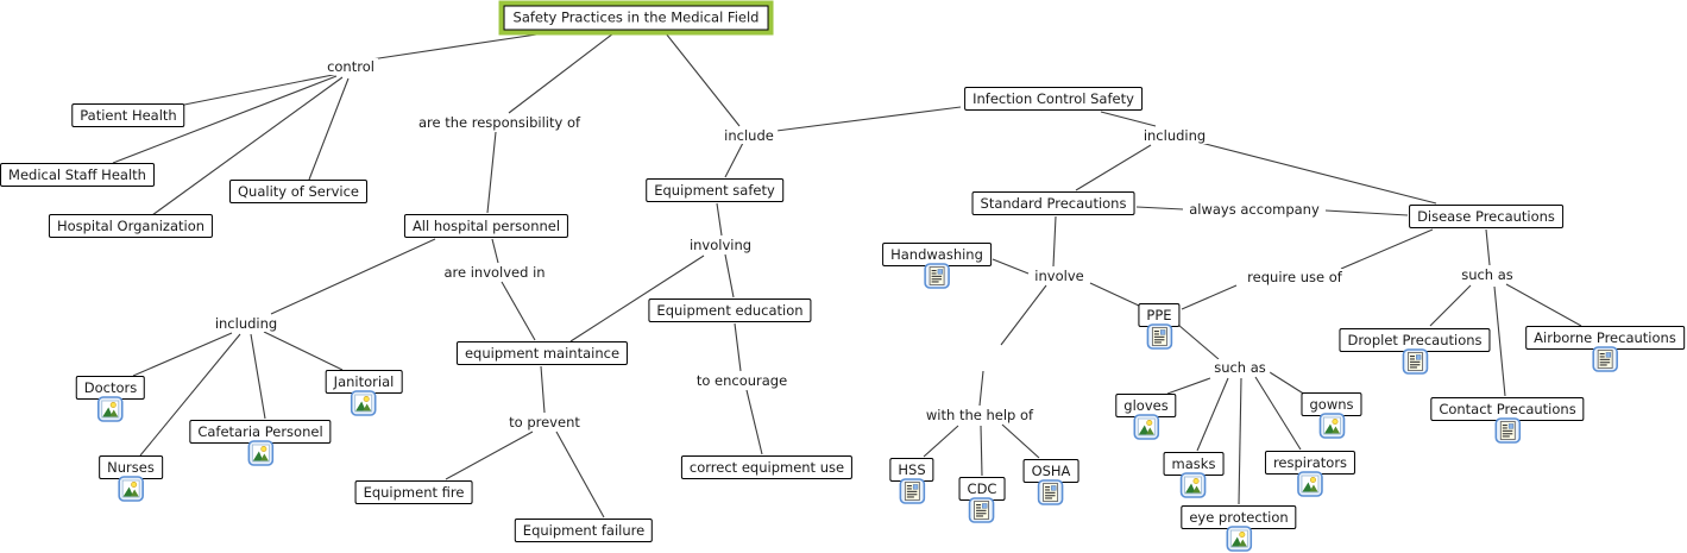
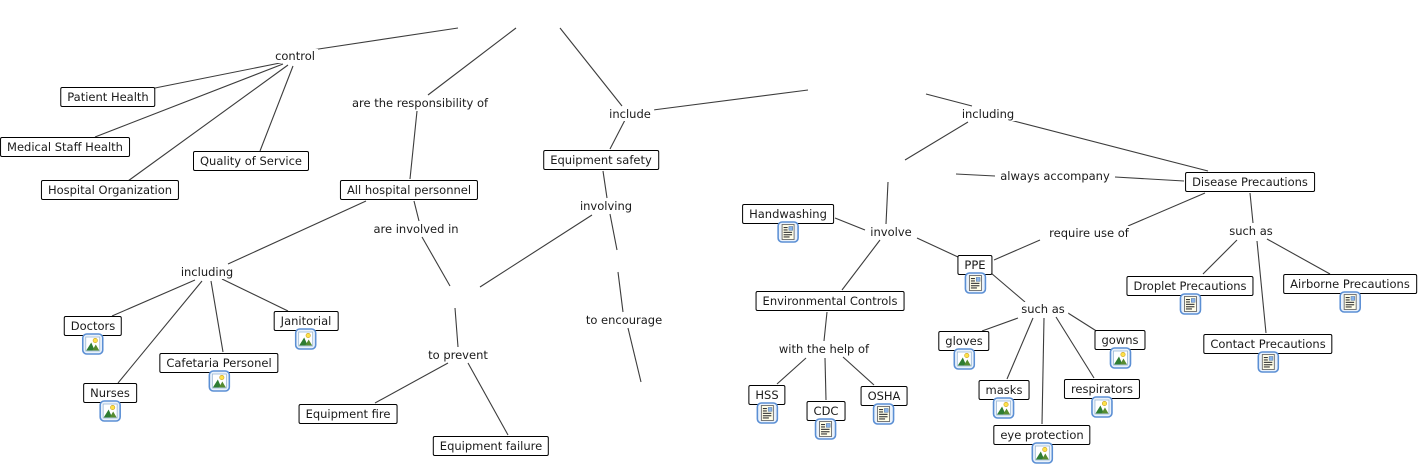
- Safety Practices in the Medical Field
  control
  are the responsibility of
  include
  including
  are involved in
  to prevent
  involving
  to encourage
  including
  always accompany
  involve
  with the help of
  such as
  require use of
  such as
  Patient Health
  Medical Staff Health
  Quality of Service
  Hospital Organization
  All hospital personnel
  Doctors
  Nurses
  Cafetaria Personel
  Janitorial
- equipment maintaince
  Equipment fire
  Equipment failure
  Equipment safety
- Equipment education
- correct equipment use
- Infection Control Safety
- Standard Precautions
  Disease Precautions
  Handwashing
+ Environmental Controls
  PPE
  HSS
  CDC
  OSHA
  gloves
  masks
  eye protection
  respirators
  gowns
  Droplet Precautions
  Airborne Precautions
  Contact Precautions
